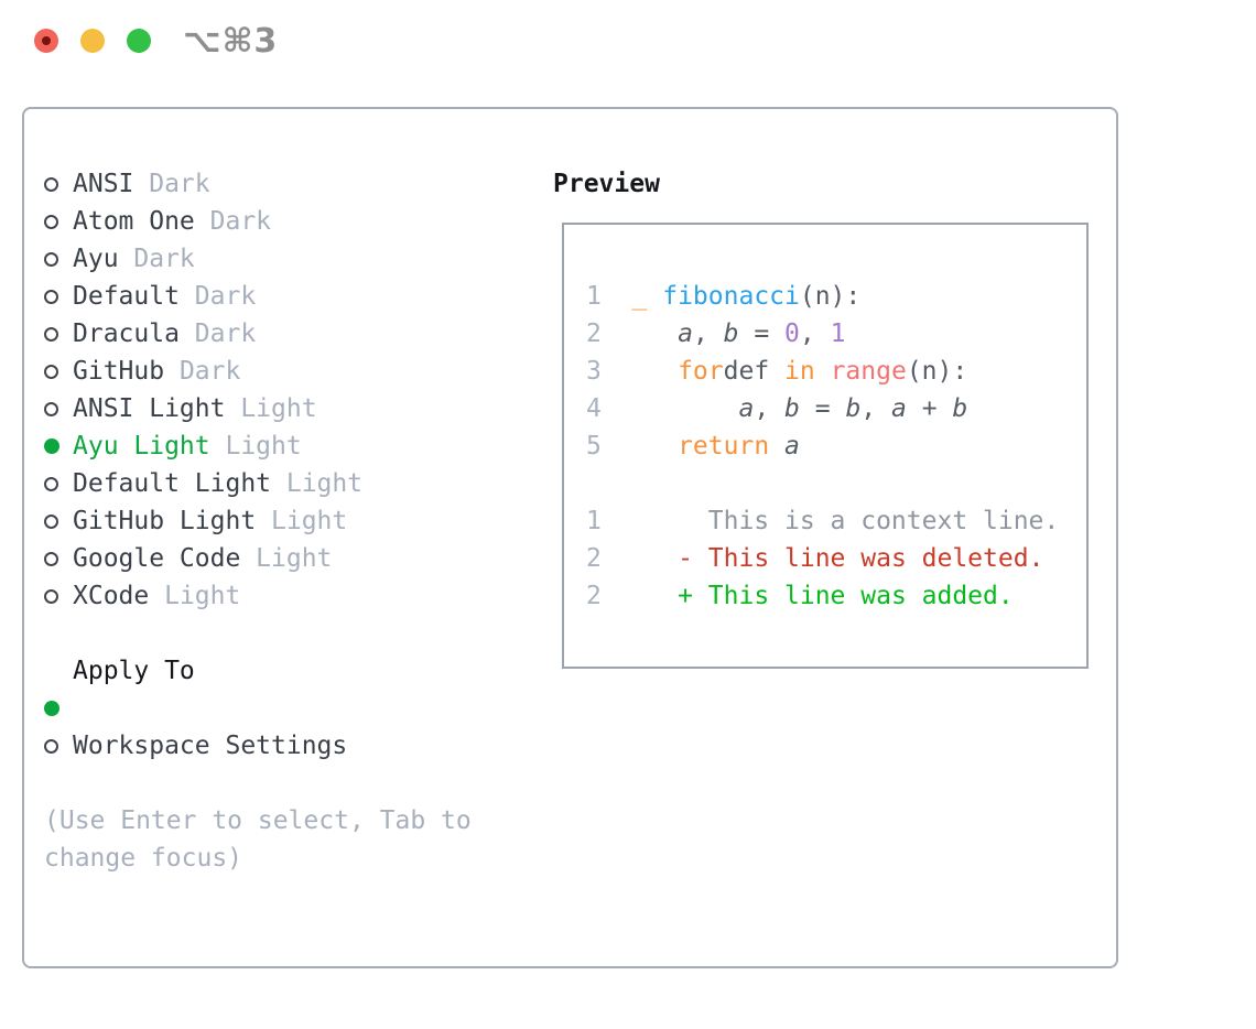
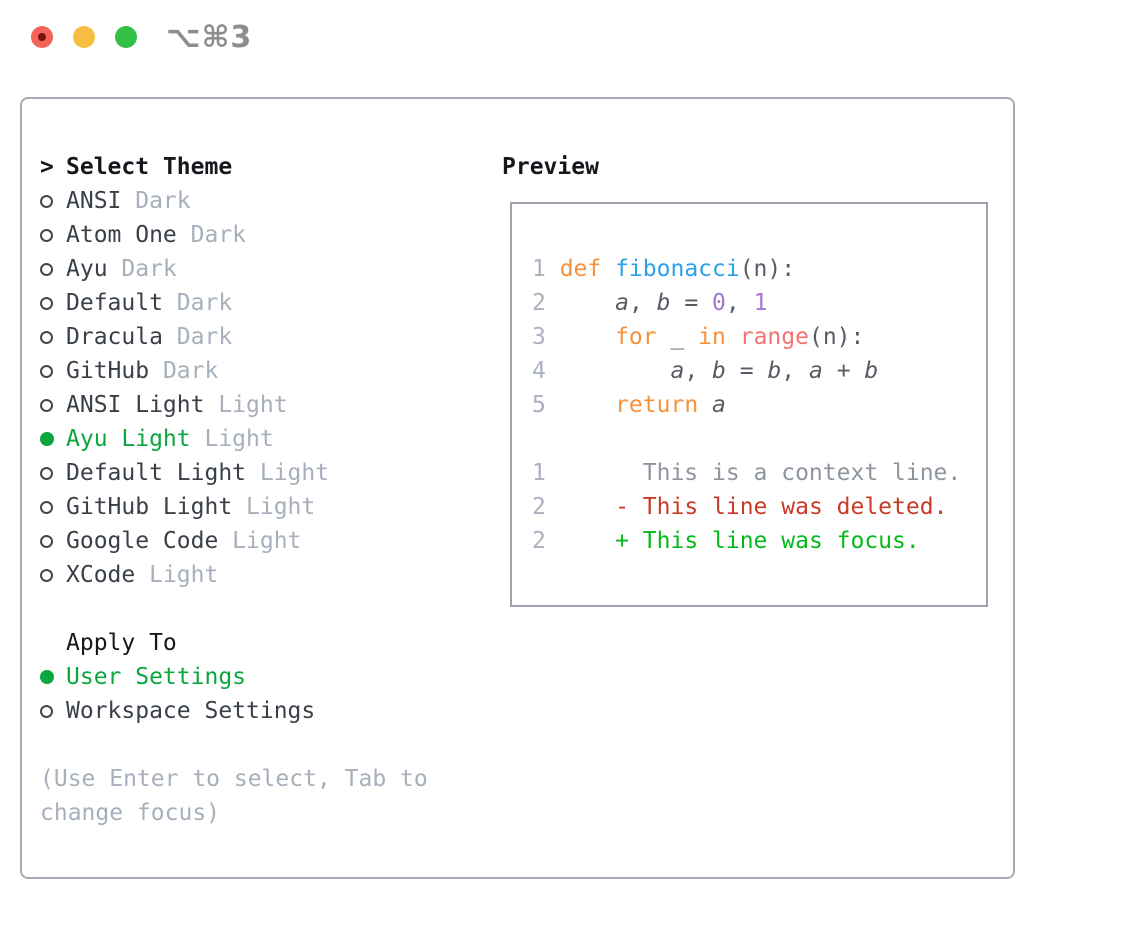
  ⌥⌘3
+ >
+ Select Theme
  ANSI
  Dark
  Atom One
  Dark
  Ayu
  Dark
  Default
  Dark
  Dracula
  Dark
  GitHub
  Dark
  ANSI Light
  Light
  Ayu Light
  Light
  Default Light
  Light
  GitHub Light
  Light
  Google Code
  Light
  XCode
  Light
  Apply To
+ User Settings
  Workspace Settings
  (Use Enter to select, Tab to change focus)
  Preview
  1
- _
+ def
  fibonacci
  (n):
  2
  a
  ,
  b
  =
  0
  ,
  1
  3
  for
- def
+ _
  in
  range
  (n):
  4
  a
  ,
  b
  =
  b
  ,
  a
  +
  b
  5
  return
  a
  1
  This is a context line.
  2
  - This line was deleted.
  2
- + This line was added.
+ + This line was focus.
